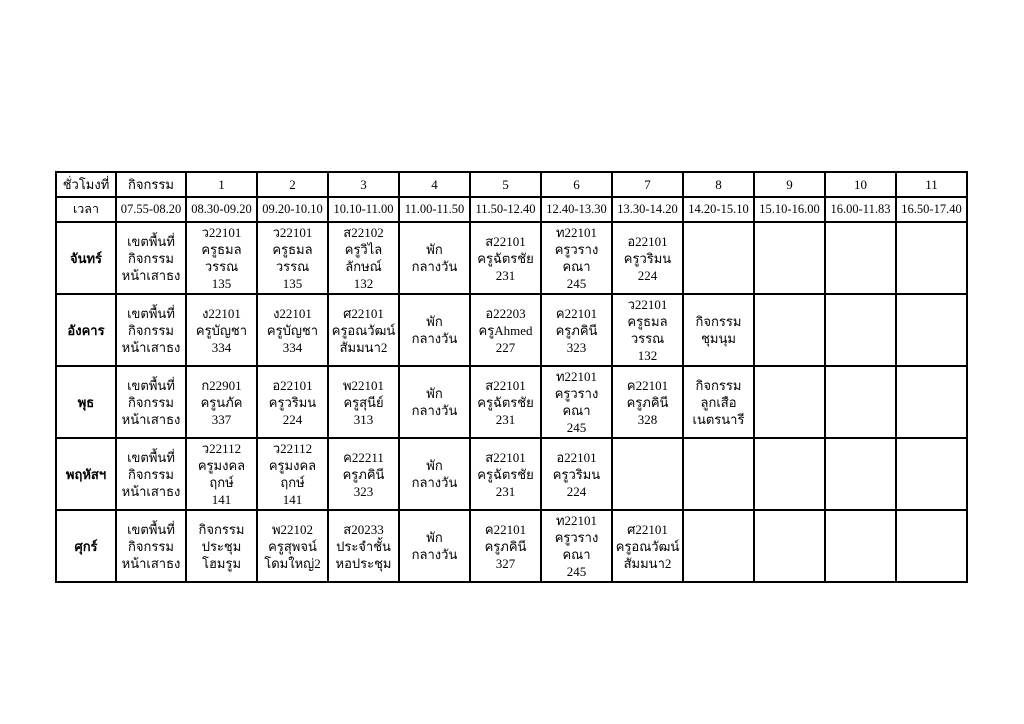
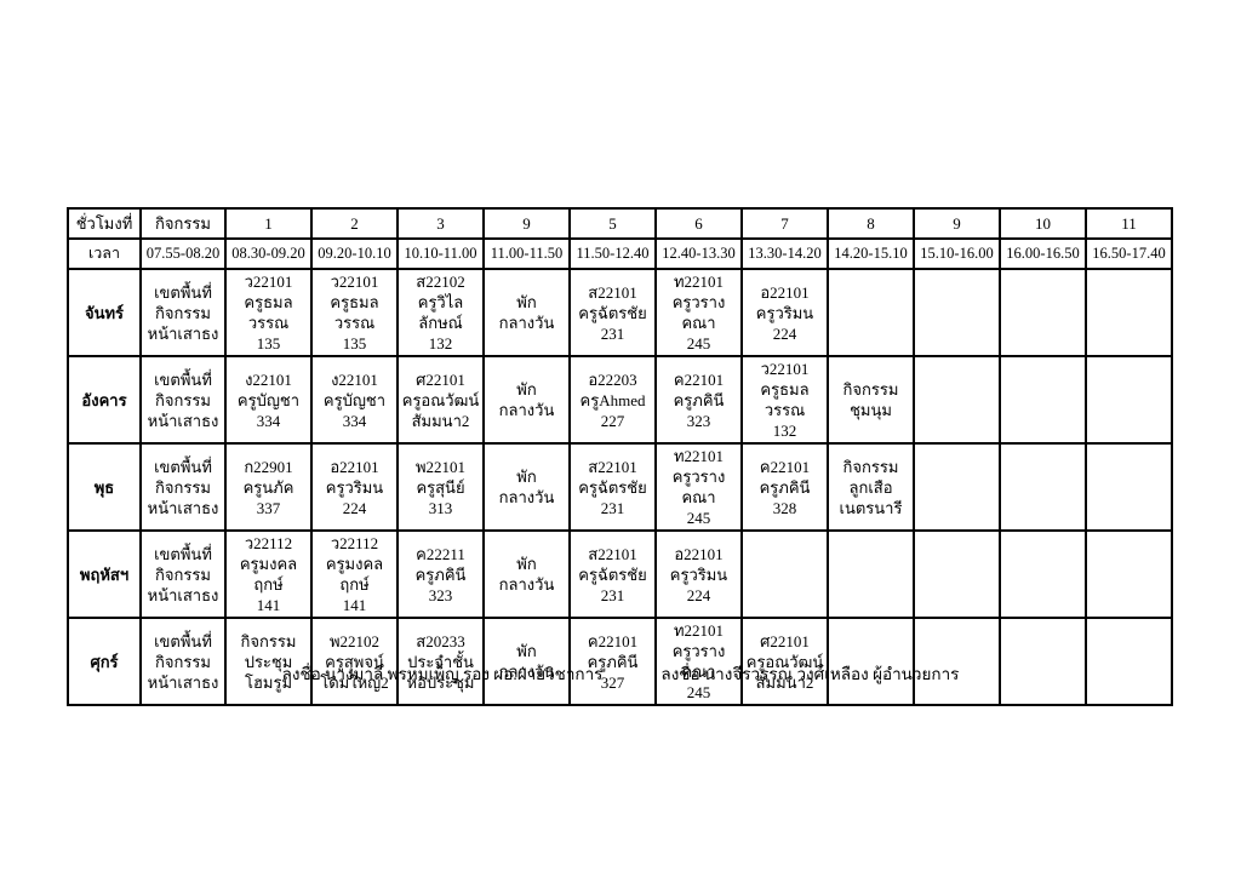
- ชั่วโมงที่	กิจกรรม	1	2	3	4	5	6	7	8	9	10	11
+ ชั่วโมงที่	กิจกรรม	1	2	3	9	5	6	7	8	9	10	11
- เวลา	07.55-08.20	08.30-09.20	09.20-10.10	10.10-11.00	11.00-11.50	11.50-12.40	12.40-13.30	13.30-14.20	14.20-15.10	15.10-16.00	16.00-11.83	16.50-17.40
+ เวลา	07.55-08.20	08.30-09.20	09.20-10.10	10.10-11.00	11.00-11.50	11.50-12.40	12.40-13.30	13.30-14.20	14.20-15.10	15.10-16.00	16.00-16.50	16.50-17.40
  จันทร์	เขตพื้นที่กิจกรรมหน้าเสาธง	ว22101ครูธมลวรรณ135	ว22101ครูธมลวรรณ135	ส22102ครูวิไลลักษณ์132	พักกลางวัน	ส22101ครูฉัตรชัย231	ท22101ครูวรางคณา245	อ22101ครูวริมน224
  อังคาร	เขตพื้นที่กิจกรรมหน้าเสาธง	ง22101ครูบัญชา334	ง22101ครูบัญชา334	ศ22101ครูอณวัฒน์สัมมนา2	พักกลางวัน	อ22203ครูAhmed227	ค22101ครูภคินี323	ว22101ครูธมลวรรณ132	กิจกรรมชุมนุม
  พุธ	เขตพื้นที่กิจกรรมหน้าเสาธง	ก22901ครูนภัค337	อ22101ครูวริมน224	พ22101ครูสุนีย์313	พักกลางวัน	ส22101ครูฉัตรชัย231	ท22101ครูวรางคณา245	ค22101ครูภคินี328	กิจกรรมลูกเสือเนตรนารี
  พฤหัสฯ	เขตพื้นที่กิจกรรมหน้าเสาธง	ว22112ครูมงคลฤกษ์141	ว22112ครูมงคลฤกษ์141	ค22211ครูภคินี323	พักกลางวัน	ส22101ครูฉัตรชัย231	อ22101ครูวริมน224
  ศุกร์	เขตพื้นที่กิจกรรมหน้าเสาธง	กิจกรรมประชุมโฮมรูม	พ22102ครูสุพจน์โดมใหญ่2	ส20233ประจำชั้นหอประชุม	พักกลางวัน	ค22101ครูภคินี327	ท22101ครูวรางคณา245	ศ22101ครูอณวัฒน์สัมมนา2
+ ลงชื่อ นางมาลี พรหมเพ็ญ รอง ผอ.ฝ่ายวิชาการ ลงชื่อ นางจีรวรรณ วงศ์เหลือง ผู้อำนวยการ
